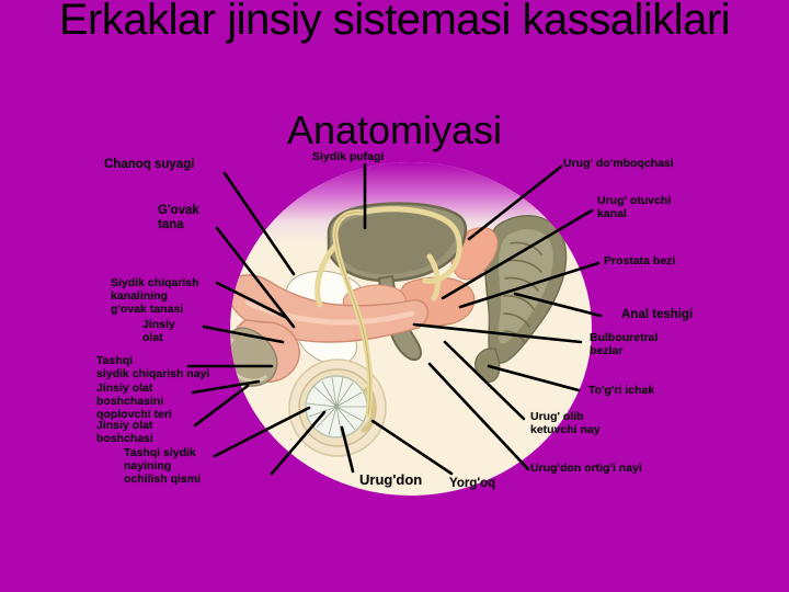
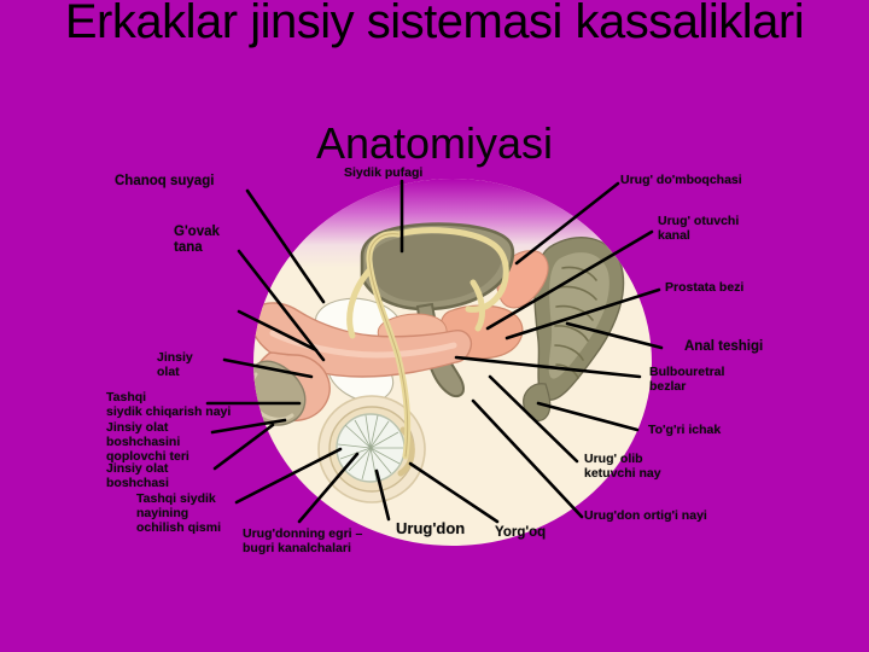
  Erkaklar jinsiy sistemasi kassaliklari
  Anatomiyasi
  Siydik pufagi
  Chanoq suyagi
  G'ovak
  tana
- Siydik chiqarish
- kanalining
- g'ovak tanasi
  Jinsiy
  olat
  Tashqi
  siydik chiqarish nayi
  Jinsiy olat
  boshchasini
  qoplovchi teri
  Jinsiy olat
  boshchasi
  Tashqi siydik
  nayining
  ochilish qismi
+ Urug'donning egri –
+ bugri kanalchalari
  Urug'don
  Yorg'oq
  Urug' do'mboqchasi
  Urug' otuvchi
  kanal
  Prostata bezi
  Anal teshigi
  Bulbouretral
  bezlar
  To'g'ri ichak
  Urug' olib
  ketuvchi nay
  Urug'don ortig'i nayi
